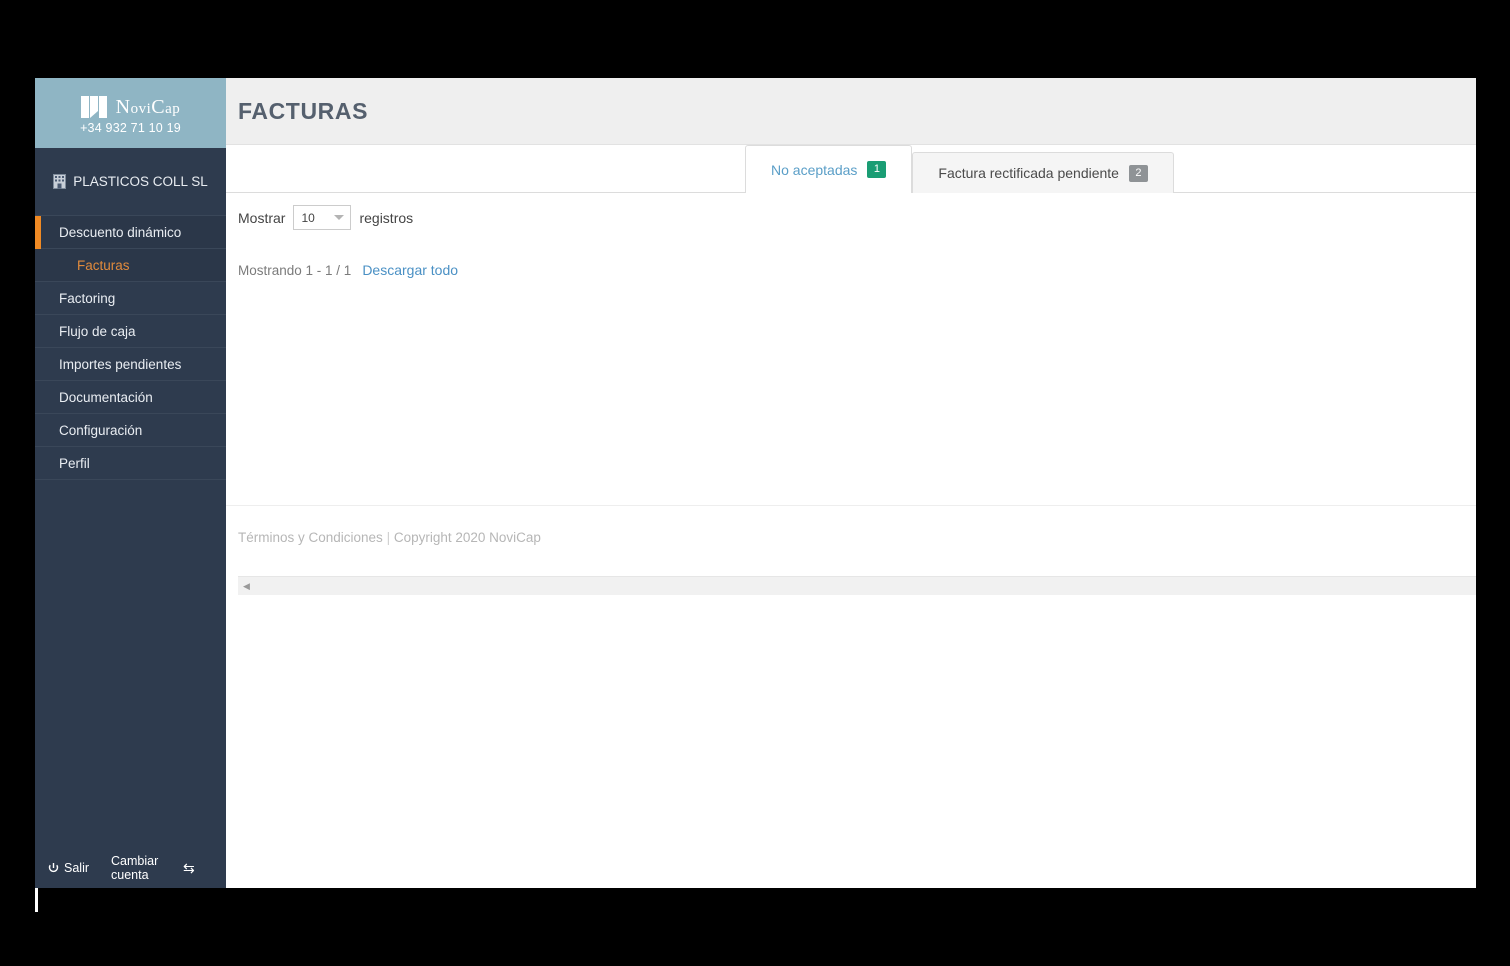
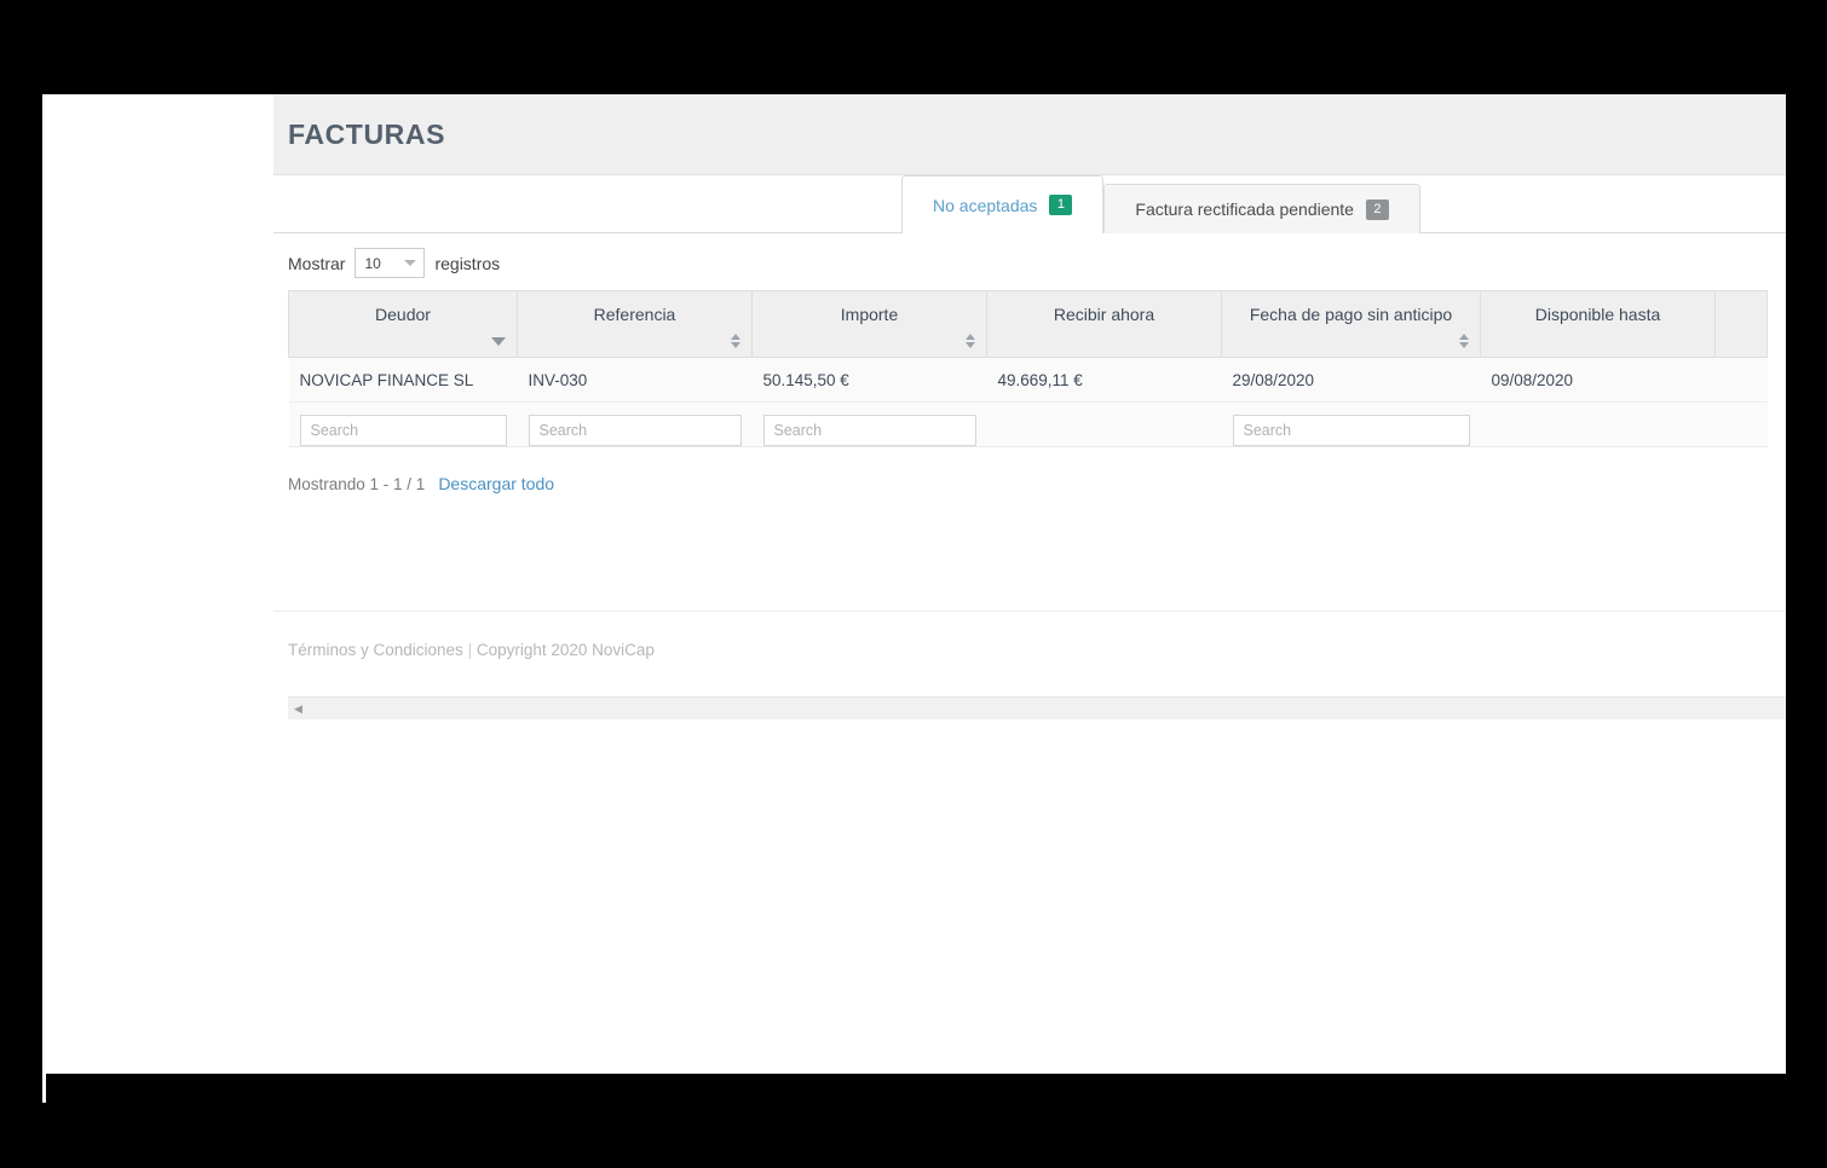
- NoviCap
- +34 932 71 10 19
- PLASTICOS COLL SL
- Descuento dinámico
- Facturas
- Factoring
- Flujo de caja
- Importes pendientes
- Documentación
- Configuración
- Perfil
- Salir
- Cambiar cuenta
- ⇆
  FACTURAS
  No aceptadas
  1
  Factura rectificada pendiente
  2
  Mostrar
  10
  registros
+ Deudor	Referencia	Importe	Recibir ahora	Fecha de pago sin anticipo	Disponible hasta
+ NOVICAP FINANCE SL	INV-030	50.145,50 €	49.669,11 €	29/08/2020	09/08/2020
+ Search	Search	Search		Search
  Mostrando 1 - 1 / 1
  Descargar todo
  Términos y Condiciones | Copyright 2020 NoviCap
  ◀
